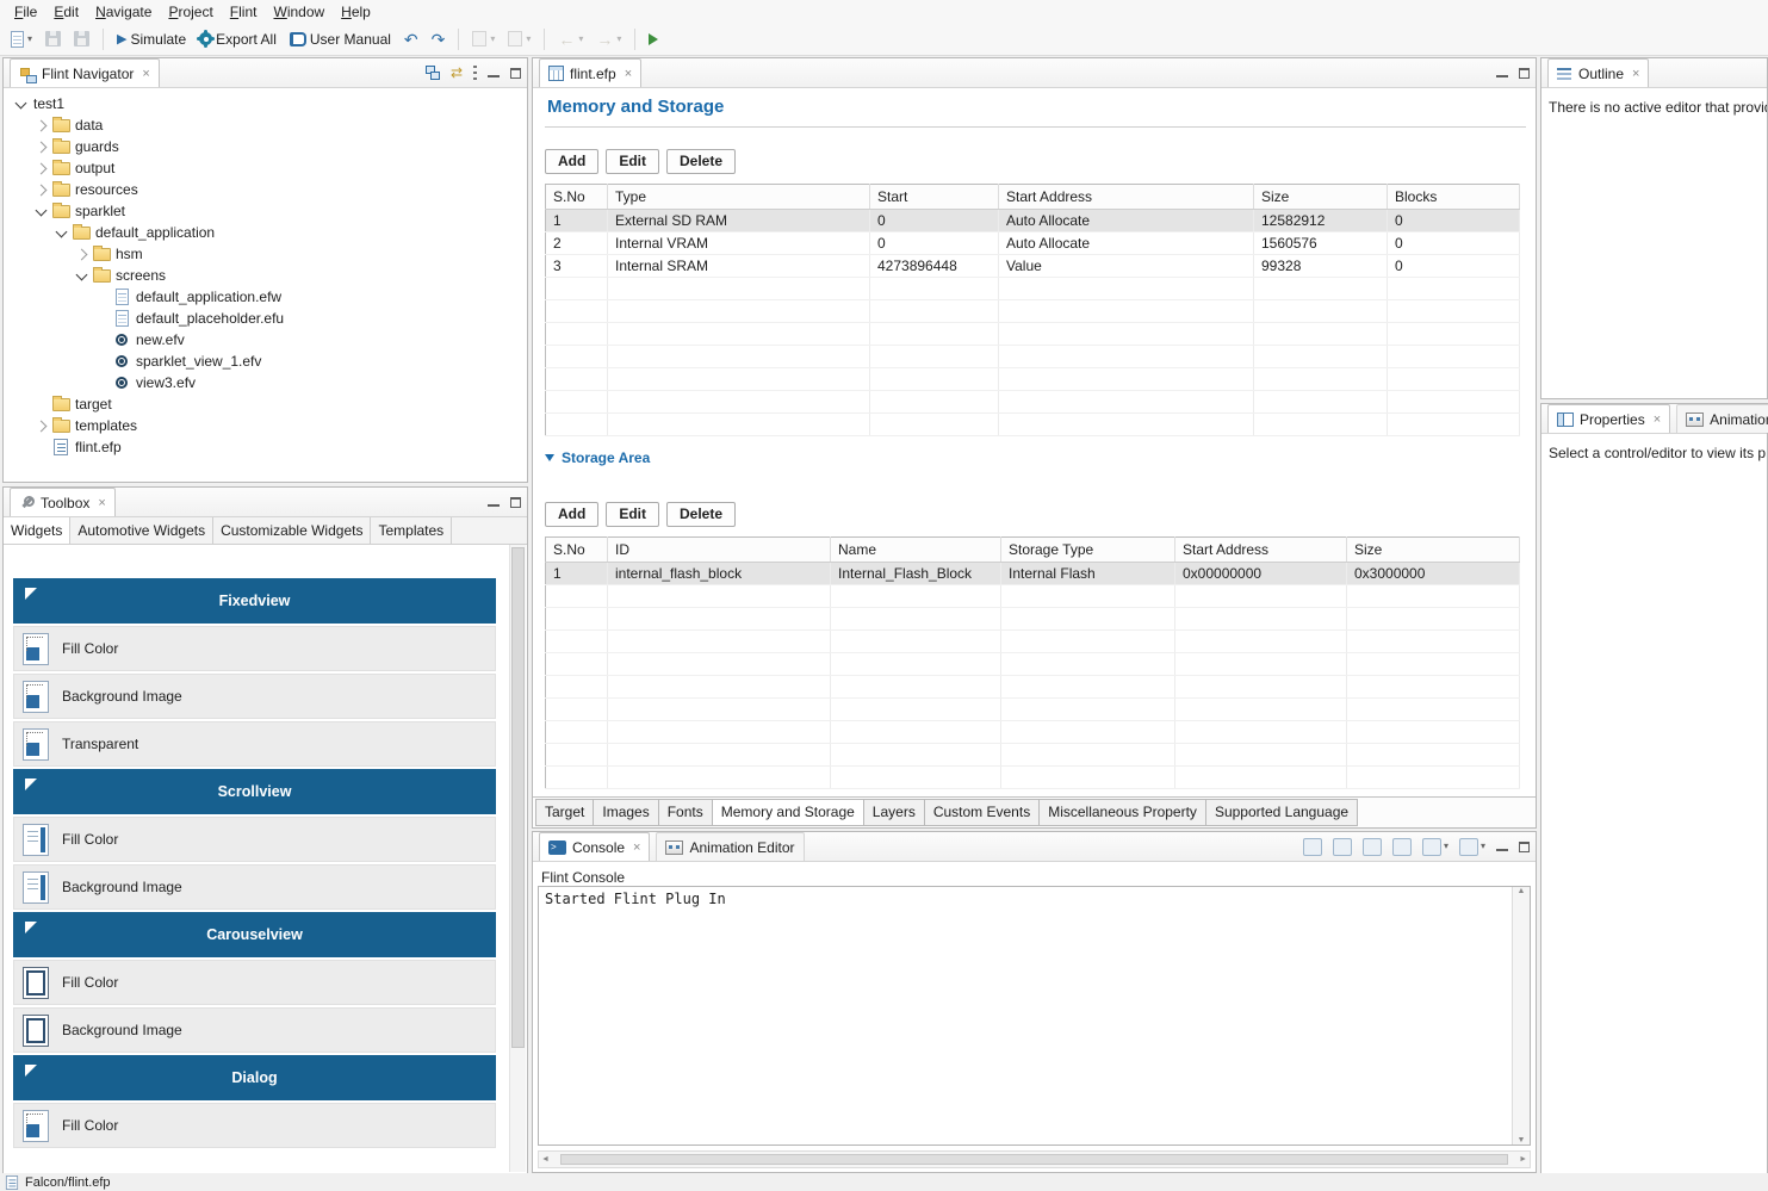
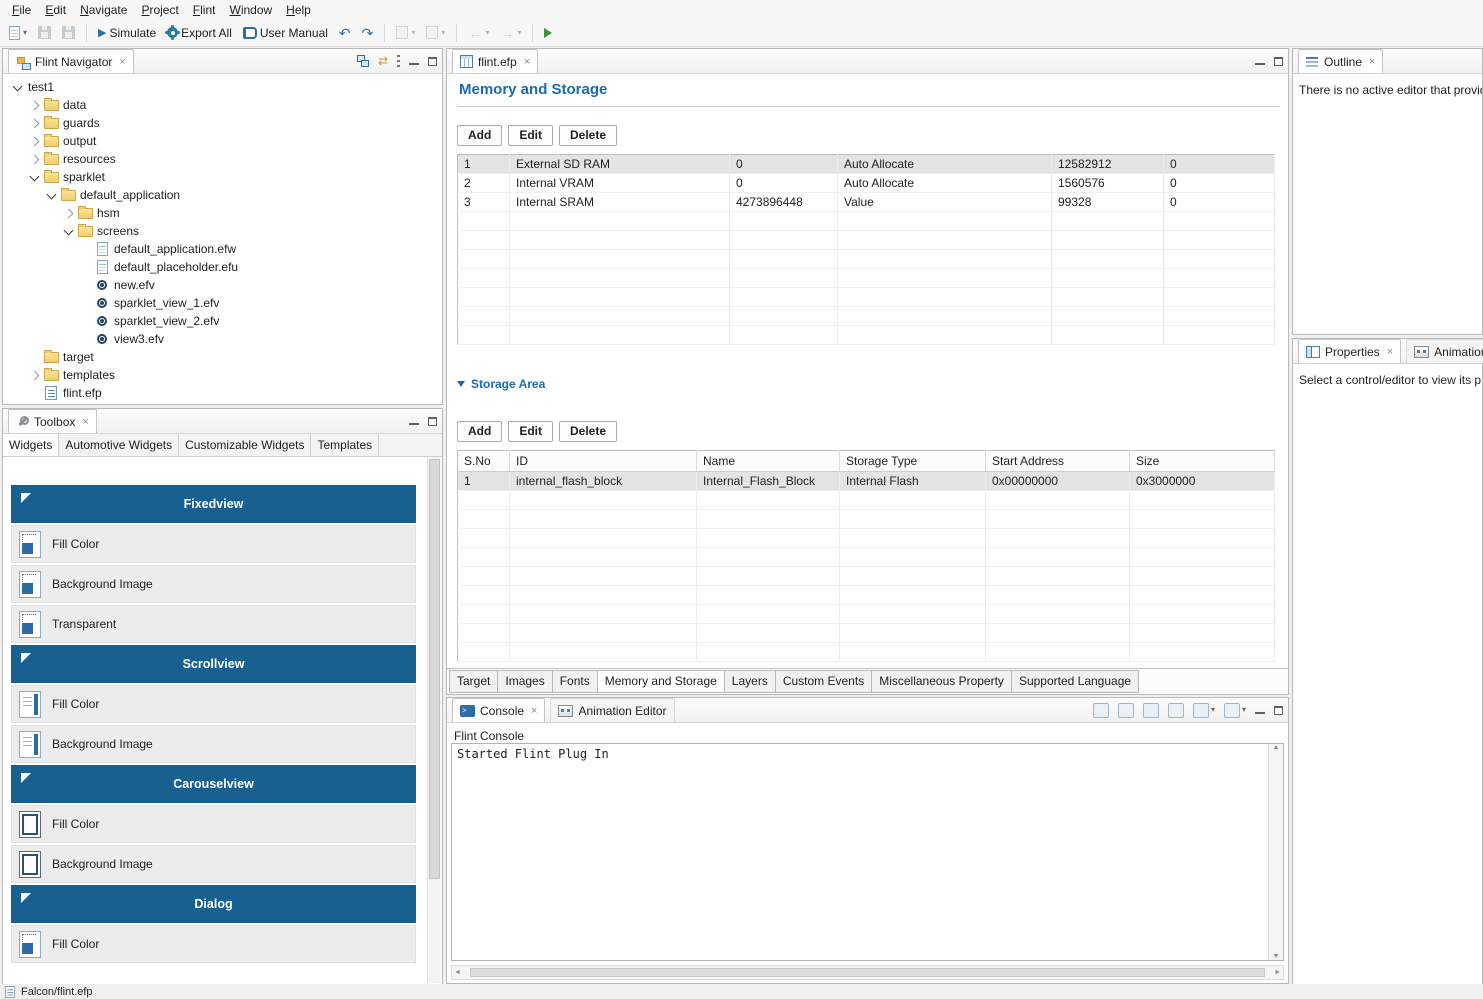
  File
  Edit
  Navigate
  Project
  Flint
  Window
  Help
  ▾
  ▶
  Simulate
  Export All
  User Manual
  ↶
  ↷
  ▾
  ▾
  ←
  ▾
  →
  ▾
  Flint Navigator
  ×
  ⇄
  test1
  data
  guards
  output
  resources
  sparklet
  default_application
  hsm
  screens
  default_application.efw
  default_placeholder.efu
  new.efv
  sparklet_view_1.efv
+ sparklet_view_2.efv
  view3.efv
  target
  templates
  flint.efp
  Toolbox
  ×
  Widgets
  Automotive Widgets
  Customizable Widgets
  Templates
  Fixedview
  Fill Color
  Background Image
  Transparent
  Scrollview
  Fill Color
  Background Image
  Carouselview
  Fill Color
  Background Image
  Dialog
  Fill Color
  flint.efp
  ×
  Memory and Storage
  Add
  Edit
  Delete
- S.No	Type	Start	Start Address	Size	Blocks
  1	External SD RAM	0	Auto Allocate	12582912	0
  2	Internal VRAM	0	Auto Allocate	1560576	0
  3	Internal SRAM	4273896448	Value	99328	0
  Storage Area
  Add
  Edit
  Delete
  S.No	ID	Name	Storage Type	Start Address	Size
  1	internal_flash_block	Internal_Flash_Block	Internal Flash	0x00000000	0x3000000
  Target
  Images
  Fonts
  Memory and Storage
  Layers
  Custom Events
  Miscellaneous Property
  Supported Language
  Console
  ×
  Animation Editor
  ▾
  ▾
  Flint Console
  Started Flint Plug In
  Outline
  ×
  There is no active editor that provi
  Properties
  ×
  Animatio
  Select a control/editor to view its p
  Falcon/flint.efp
